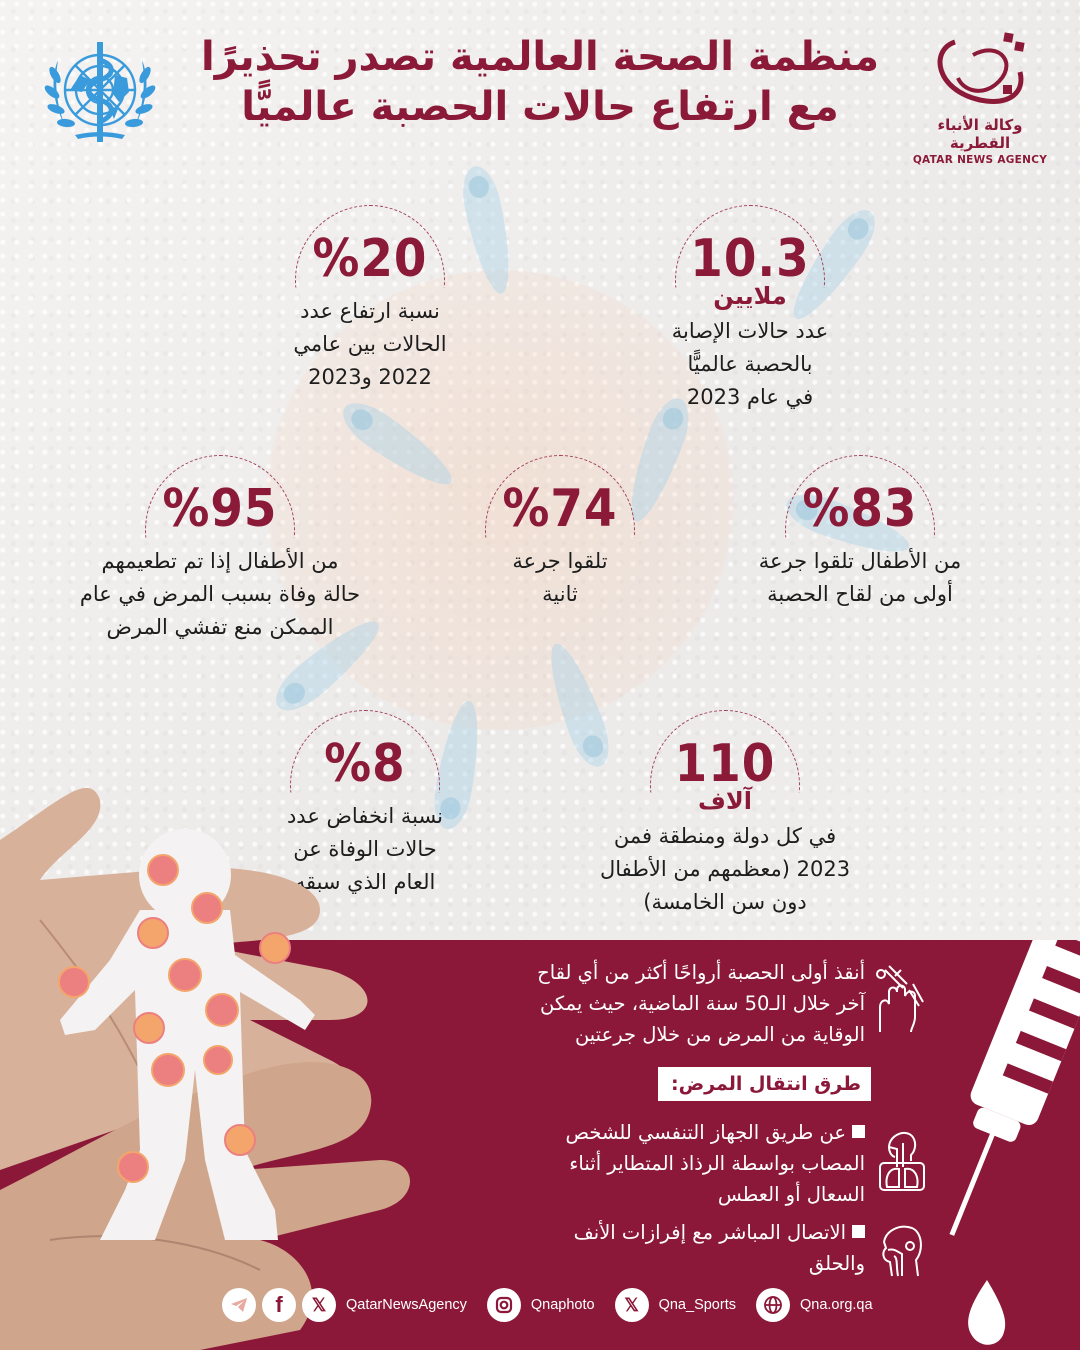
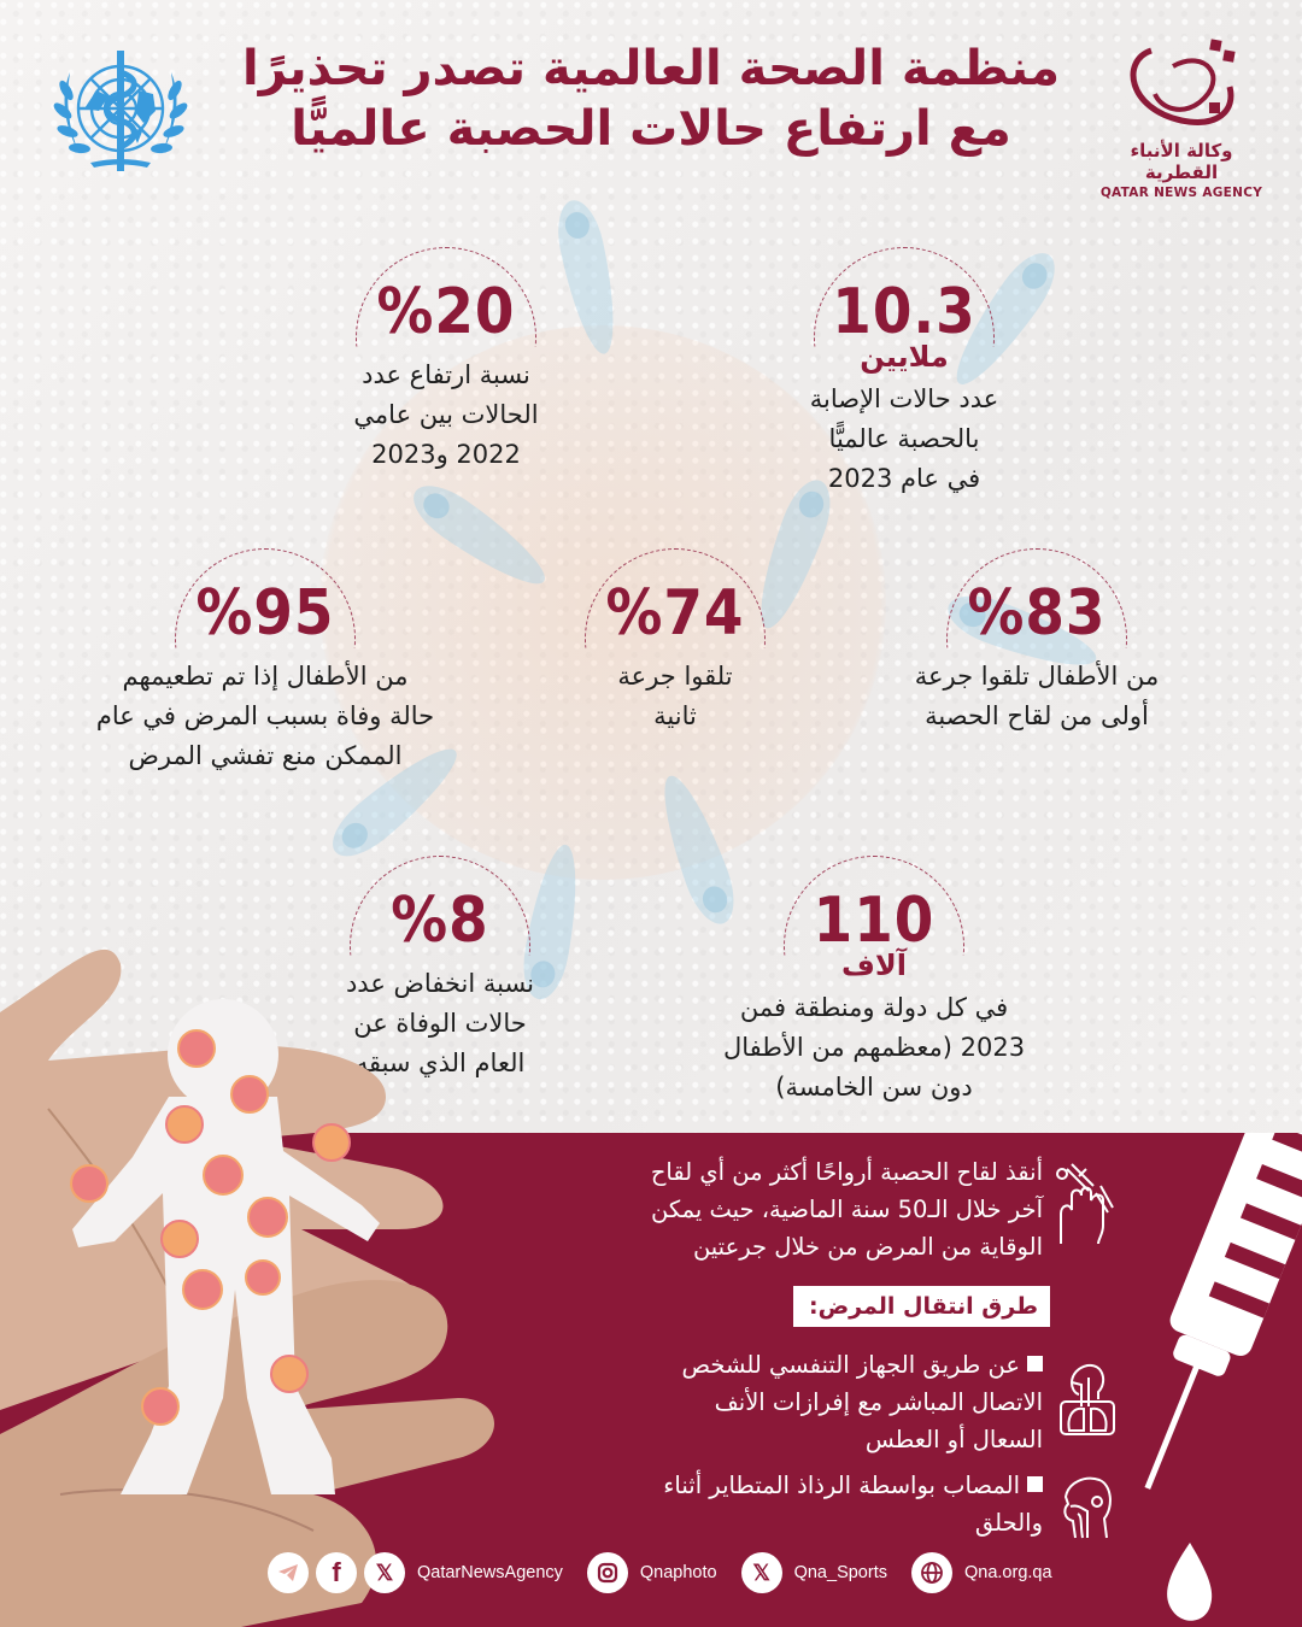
  منظمة الصحة العالمية تصدر تحذيرًا
  مع ارتفاع حالات الحصبة عالميًّا
  وكالة الأنباء القطرية
  QATAR NEWS AGENCY
  10.3
  ملايين
  عدد حالات الإصابة
  بالحصبة عالميًّا
  في عام 2023
  %20
  نسبة ارتفاع عدد
  الحالات بين عامي
  2022 و2023
  %83
  من الأطفال تلقوا جرعة
  أولى من لقاح الحصبة
  %74
  تلقوا جرعة
  ثانية
  %95
  من الأطفال إذا تم تطعيمهم
  حالة وفاة بسبب المرض في عام
  الممكن منع تفشي المرض
  110
  آلاف
  في كل دولة ومنطقة فمن
  2023 (معظمهم من الأطفال
  دون سن الخامسة)
  %8
  نسبة انخفاض عدد
  حالات الوفاة عن
  العام الذي سبقه
- أنقذ أولى الحصبة أرواحًا أكثر من أي لقاح
+ أنقذ لقاح الحصبة أرواحًا أكثر من أي لقاح
  آخر خلال الـ50 سنة الماضية، حيث يمكن
  الوقاية من المرض من خلال جرعتين
  طرق انتقال المرض:
  عن طريق الجهاز التنفسي للشخص
- المصاب بواسطة الرذاذ المتطاير أثناء
+ الاتصال المباشر مع إفرازات الأنف
  السعال أو العطس
- الاتصال المباشر مع إفرازات الأنف
+ المصاب بواسطة الرذاذ المتطاير أثناء
  والحلق
  f
  𝕏
  QatarNewsAgency
  Qnaphoto
  𝕏
  Qna_Sports
  Qna.org.qa
